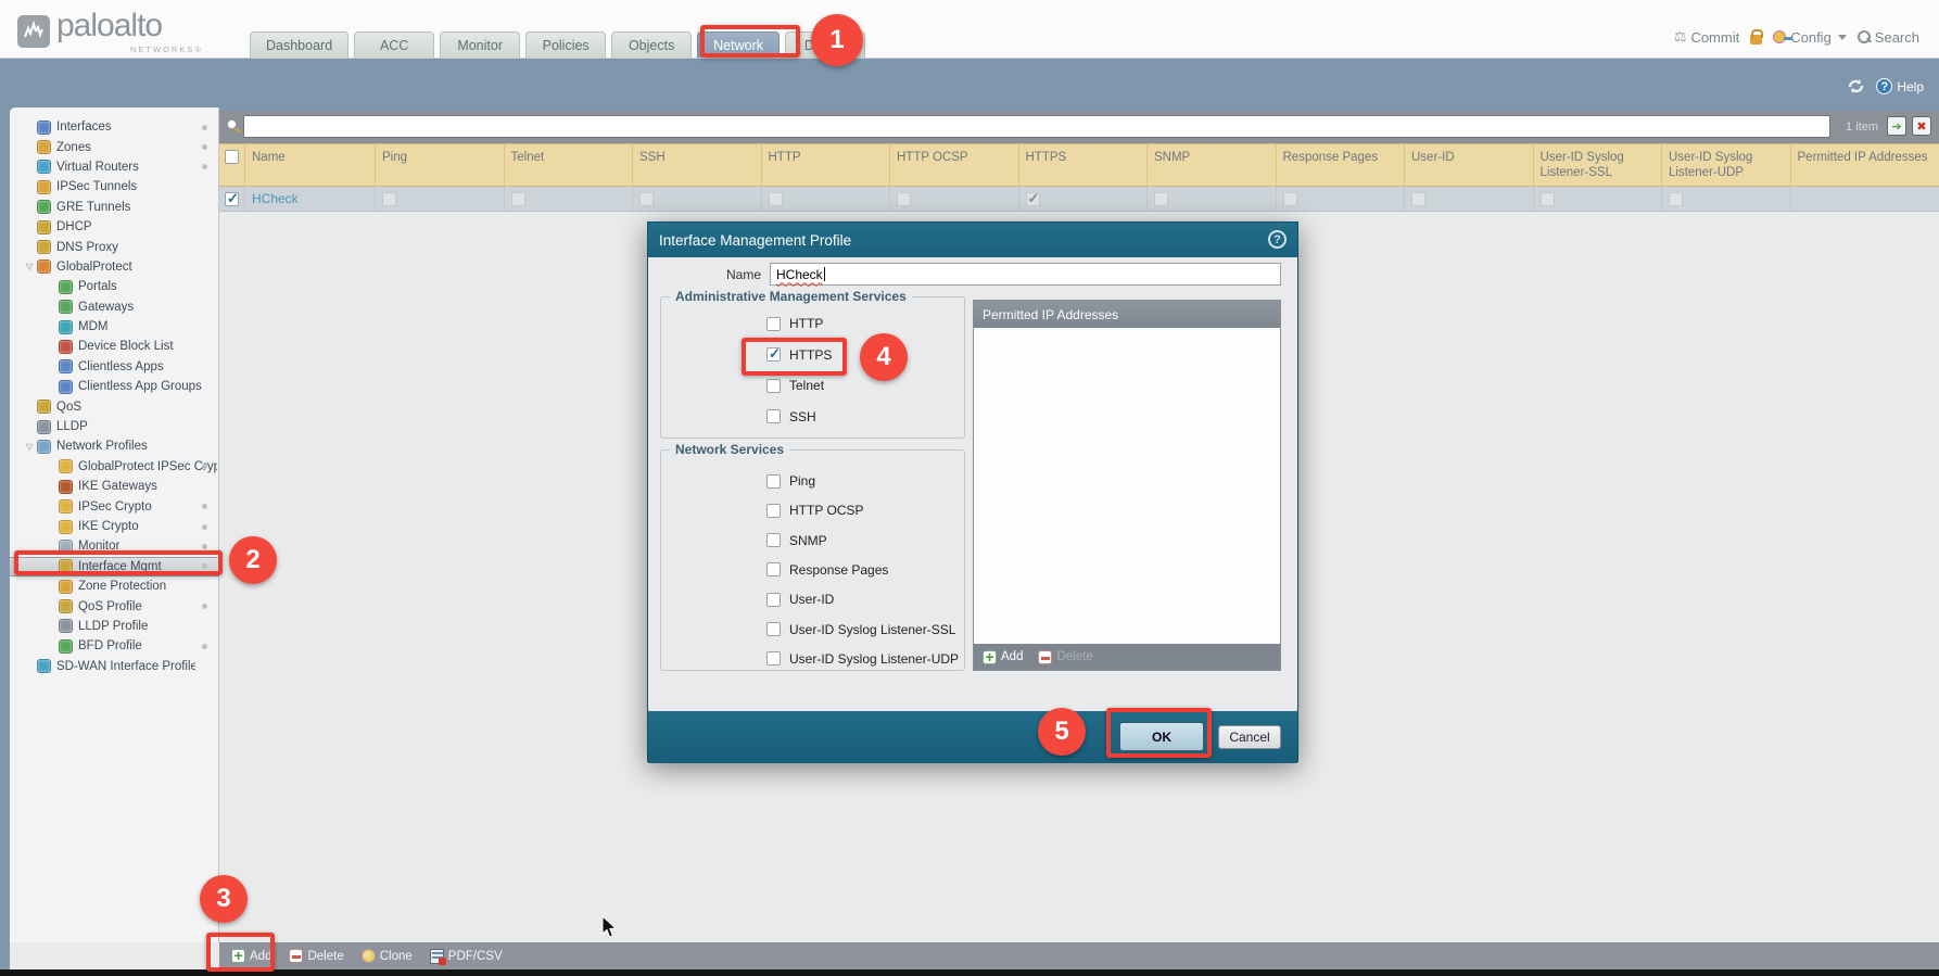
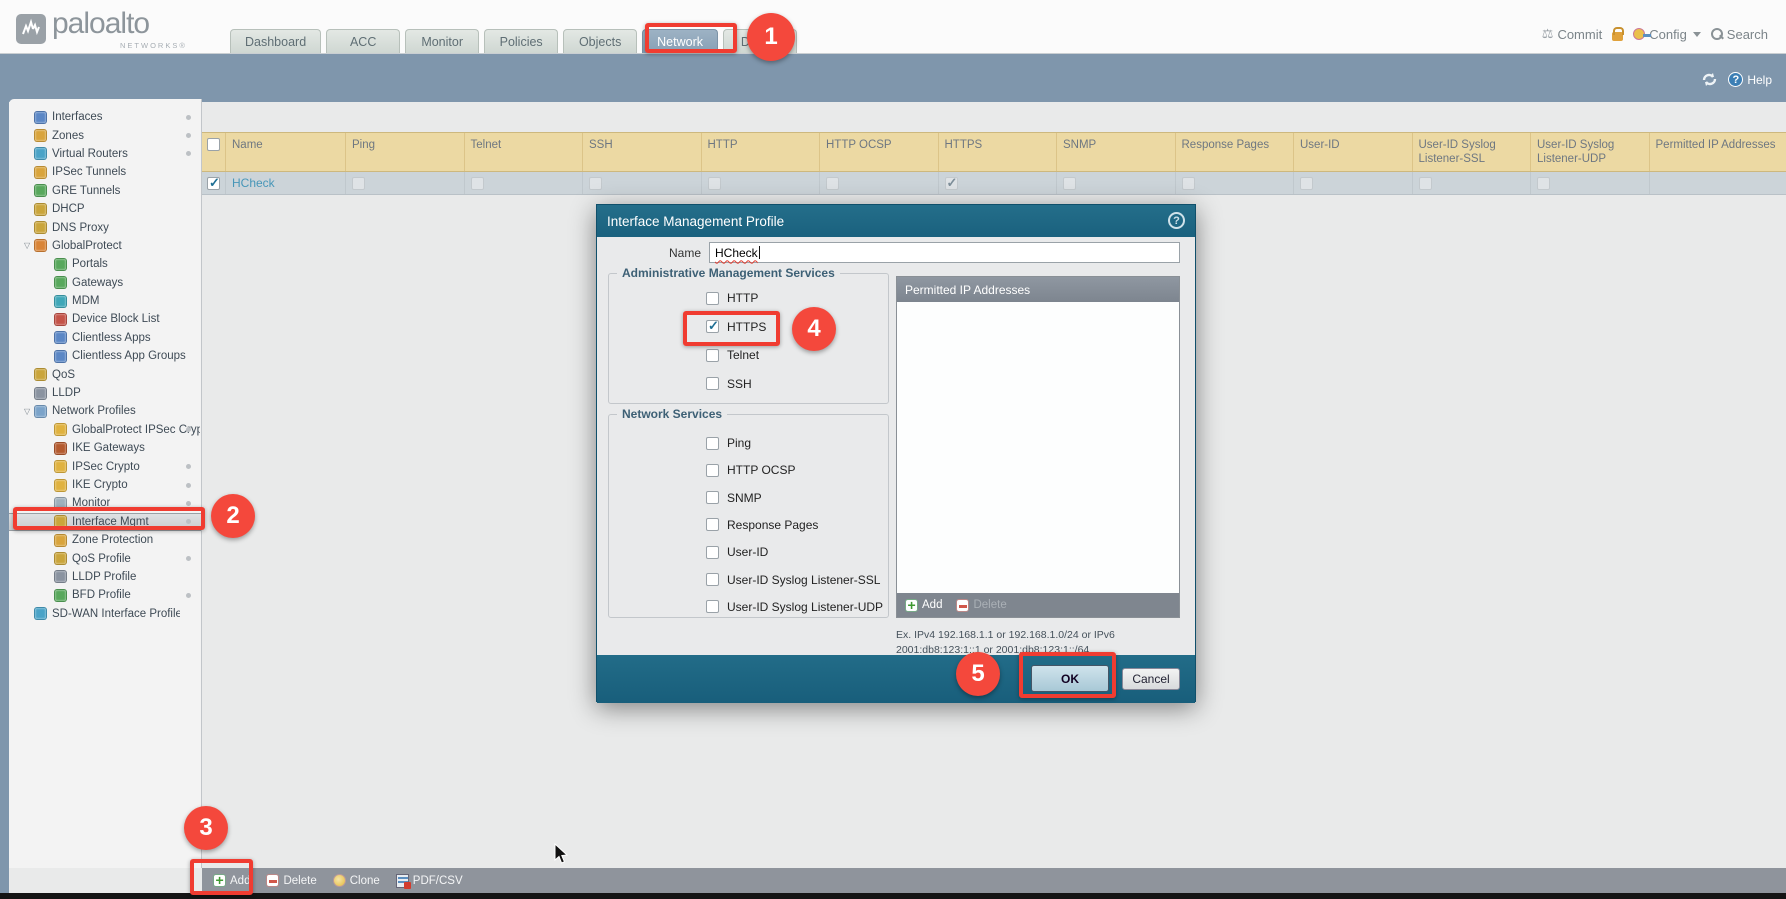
  paloalto
  NETWORKS®
  Dashboard
  ACC
  Monitor
  Policies
  Objects
  Network
  ⚖
  Commit
  Config
  Search
  ?
  Help
  Interfaces
  Zones
  Virtual Routers
  IPSec Tunnels
  GRE Tunnels
  DHCP
  DNS Proxy
  ▽
  GlobalProtect
  Portals
  Gateways
  MDM
  Device Block List
  Clientless Apps
  Clientless App Groups
  QoS
  LLDP
  ▽
  Network Profiles
  GlobalProtect IPSec Cyp
  IKE Gateways
  IPSec Crypto
  IKE Crypto
  Monitor
  Interface Mgmt
  Zone Protection
  QoS Profile
  LLDP Profile
  BFD Profile
  SD-WAN Interface Profile
- 1 item
  Name
  Ping
  Telnet
  SSH
  HTTP
  HTTP OCSP
  HTTPS
  SNMP
  Response Pages
  User-ID
  User-ID Syslog Listener-SSL
  User-ID Syslog Listener-UDP
  Permitted IP Addresses
  HCheck
  Add
  Delete
  Clone
  PDF/CSV
  Interface Management Profile
  ?
  Name
  HCheck
  Administrative Management Services
  HTTP
  HTTPS
  Telnet
  SSH
  Network Services
  Ping
  HTTP OCSP
  SNMP
  Response Pages
  User-ID
  User-ID Syslog Listener-SSL
  User-ID Syslog Listener-UDP
  Permitted IP Addresses
  Add
  Delete
+ Ex. IPv4 192.168.1.1 or 192.168.1.0/24 or IPv6 2001:db8:123:1::1 or 2001:db8:123:1::/64
  OK
  Cancel
  1
  2
  3
  4
  5
